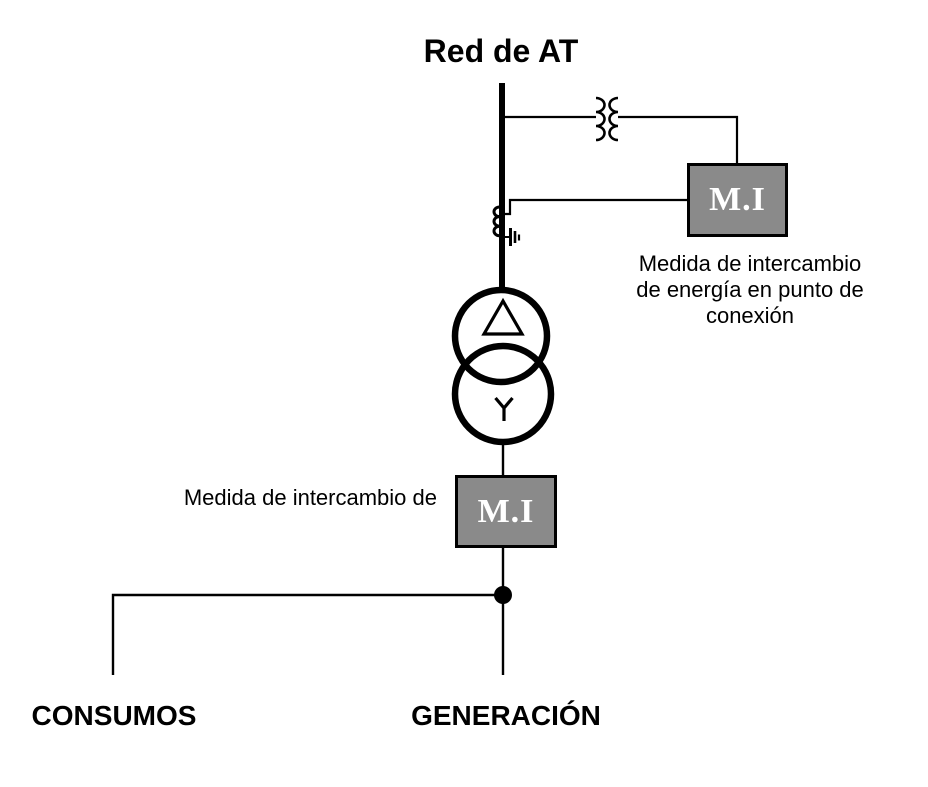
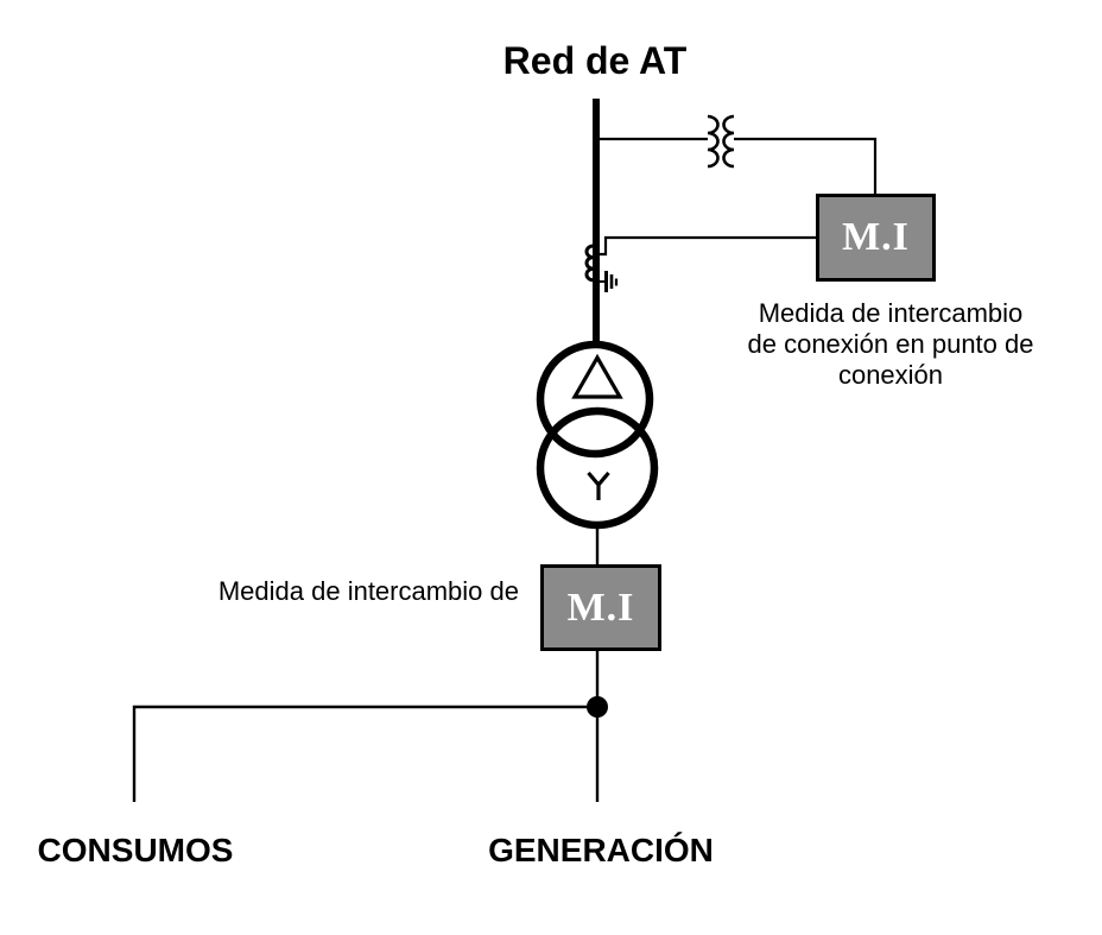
  Red de AT
  M.I
  M.I
  Medida de intercambio
- de energía en punto de
+ de conexión en punto de
  conexión
  Medida de intercambio de
  CONSUMOS
  GENERACIÓN
